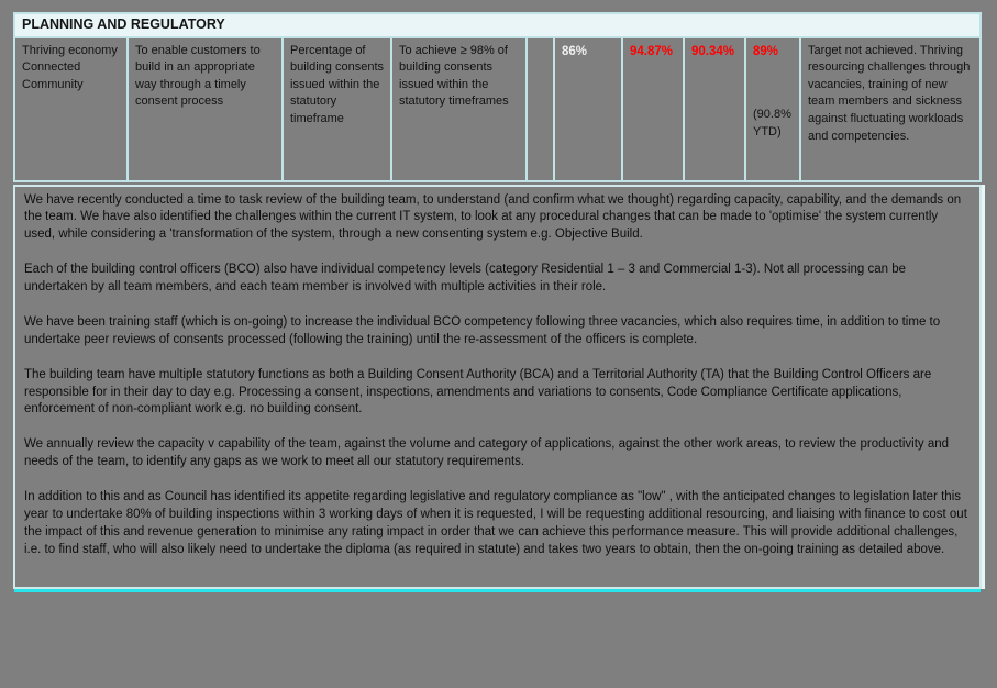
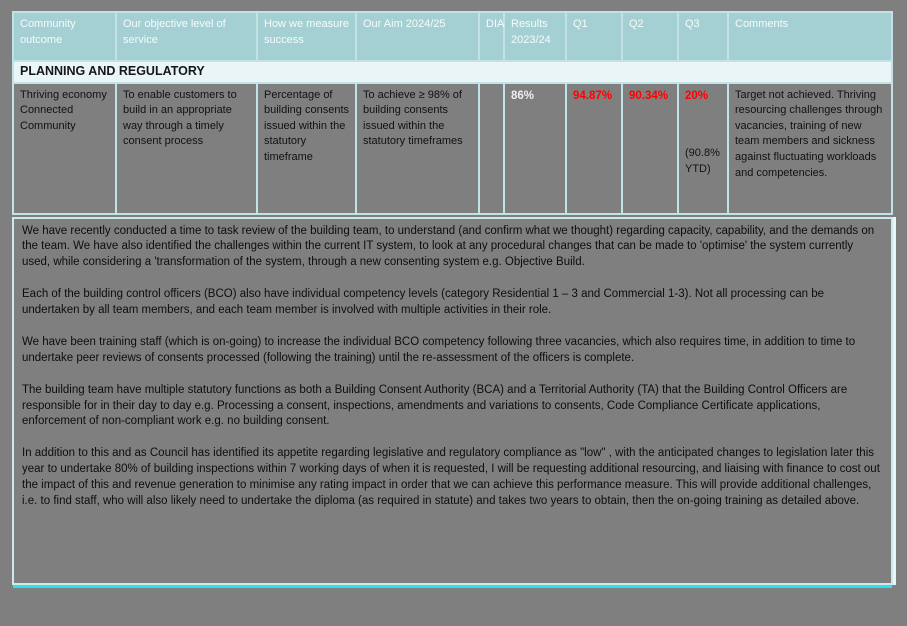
+ Community outcome
+ Our objective level of service
+ How we measure success
+ Our Aim 2024/25
+ DIA
+ Results 2023/24
+ Q1
+ Q2
+ Q3
+ Comments
  PLANNING AND REGULATORY
  Thriving economy Connected Community
  To enable customers to build in an appropriate way through a timely consent process
  Percentage of building consents issued within the statutory timeframe
  To achieve ≥ 98% of building consents issued within the statutory timeframes
  86%
  94.87%
  90.34%
- 89%
+ 20%
  (90.8% YTD)
  Target not achieved. Thriving resourcing challenges through vacancies, training of new team members and sickness against fluctuating workloads and competencies.
  We have recently conducted a time to task review of the building team, to understand (and confirm what we thought) regarding capacity, capability, and the demands on the team. We have also identified the challenges within the current IT system, to look at any procedural changes that can be made to 'optimise' the system currently used, while considering a 'transformation of the system, through a new consenting system e.g. Objective Build.
  Each of the building control officers (BCO) also have individual competency levels (category Residential 1 – 3 and Commercial 1-3). Not all processing can be undertaken by all team members, and each team member is involved with multiple activities in their role.
  We have been training staff (which is on-going) to increase the individual BCO competency following three vacancies, which also requires time, in addition to time to undertake peer reviews of consents processed (following the training) until the re-assessment of the officers is complete.
  The building team have multiple statutory functions as both a Building Consent Authority (BCA) and a Territorial Authority (TA) that the Building Control Officers are responsible for in their day to day e.g. Processing a consent, inspections, amendments and variations to consents, Code Compliance Certificate applications, enforcement of non-compliant work e.g. no building consent.
- We annually review the capacity v capability of the team, against the volume and category of applications, against the other work areas, to review the productivity and needs of the team, to identify any gaps as we work to meet all our statutory requirements.
- In addition to this and as Council has identified its appetite regarding legislative and regulatory compliance as "low" , with the anticipated changes to legislation later this year to undertake 80% of building inspections within 3 working days of when it is requested, I will be requesting additional resourcing, and liaising with finance to cost out the impact of this and revenue generation to minimise any rating impact in order that we can achieve this performance measure. This will provide additional challenges, i.e. to find staff, who will also likely need to undertake the diploma (as required in statute) and takes two years to obtain, then the on-going training as detailed above.
+ In addition to this and as Council has identified its appetite regarding legislative and regulatory compliance as "low" , with the anticipated changes to legislation later this year to undertake 80% of building inspections within 7 working days of when it is requested, I will be requesting additional resourcing, and liaising with finance to cost out the impact of this and revenue generation to minimise any rating impact in order that we can achieve this performance measure. This will provide additional challenges, i.e. to find staff, who will also likely need to undertake the diploma (as required in statute) and takes two years to obtain, then the on-going training as detailed above.
